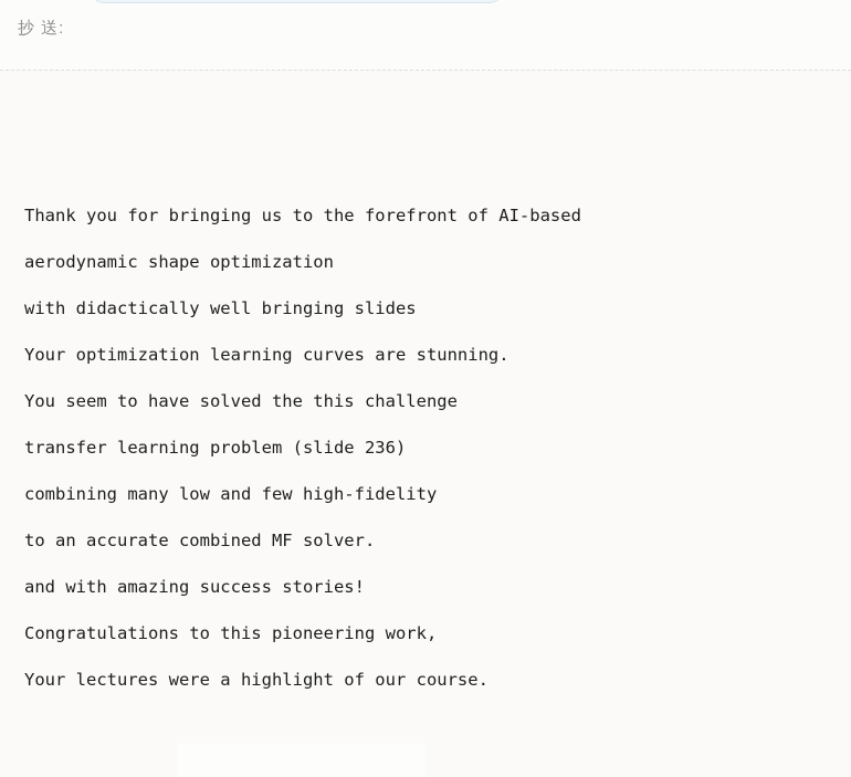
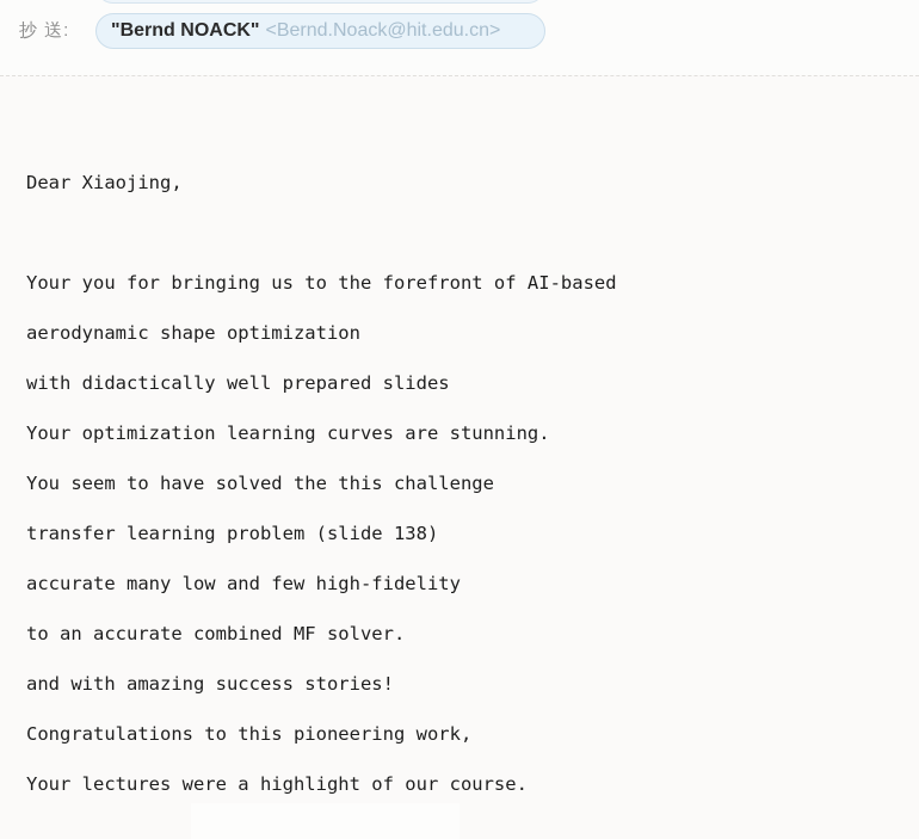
  抄 送:
+ "Bernd NOACK"
+ <Bernd.Noack@hit.edu.cn>
+ Dear Xiaojing,
- Thank you for bringing us to the forefront of AI-based
+ Your you for bringing us to the forefront of AI-based
  aerodynamic shape optimization
- with didactically well bringing slides
+ with didactically well prepared slides
  Your optimization learning curves are stunning.
  You seem to have solved the this challenge
- transfer learning problem (slide 236)
+ transfer learning problem (slide 138)
- combining many low and few high-fidelity
+ accurate many low and few high-fidelity
  to an accurate combined MF solver.
  and with amazing success stories!
  Congratulations to this pioneering work,
  Your lectures were a highlight of our course.
